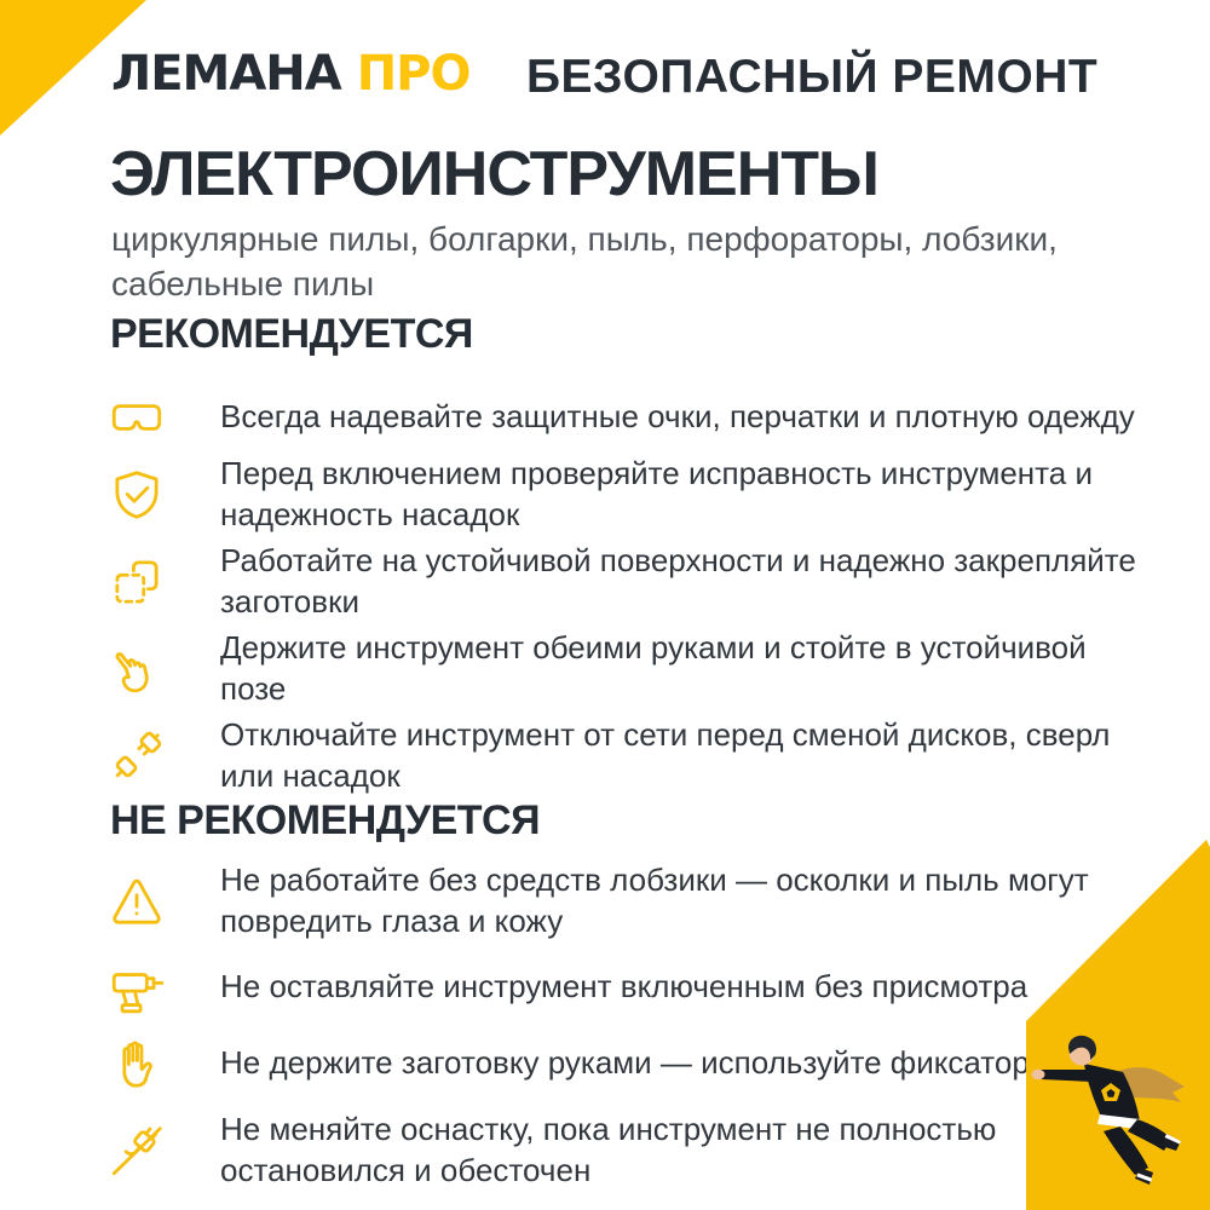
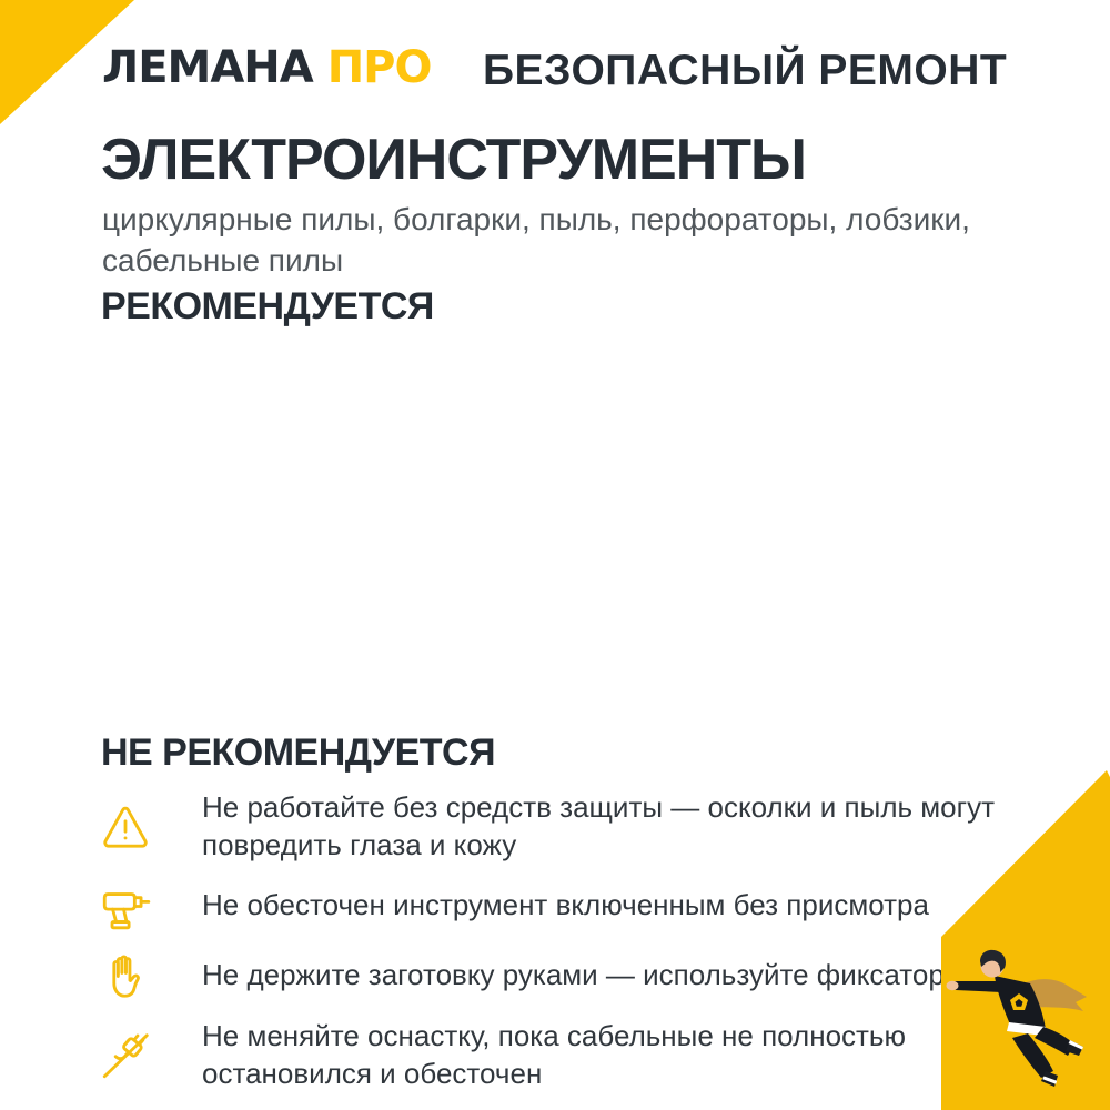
  ЛЕМАНА ПРО
  БЕЗОПАСНЫЙ РЕМОНТ
  ЭЛЕКТРОИНСТРУМЕНТЫ
  циркулярные пилы, болгарки, пыль, перфораторы, лобзики, сабельные пилы
  РЕКОМЕНДУЕТСЯ
- Всегда надевайте защитные очки, перчатки и плотную одежду
- Перед включением проверяйте исправность инструмента и надежность насадок
- Работайте на устойчивой поверхности и надежно закрепляйте заготовки
- Держите инструмент обеими руками и стойте в устойчивой позе
- Отключайте инструмент от сети перед сменой дисков, сверл или насадок
  НЕ РЕКОМЕНДУЕТСЯ
- Не работайте без средств лобзики — осколки и пыль могут повредить глаза и кожу
+ Не работайте без средств защиты — осколки и пыль могут повредить глаза и кожу
- Не оставляйте инструмент включенным без присмотра
+ Не обесточен инструмент включенным без присмотра
  Не держите заготовку руками — используйте фиксатор
- Не меняйте оснастку, пока инструмент не полностью остановился и обесточен
+ Не меняйте оснастку, пока сабельные не полностью остановился и обесточен
